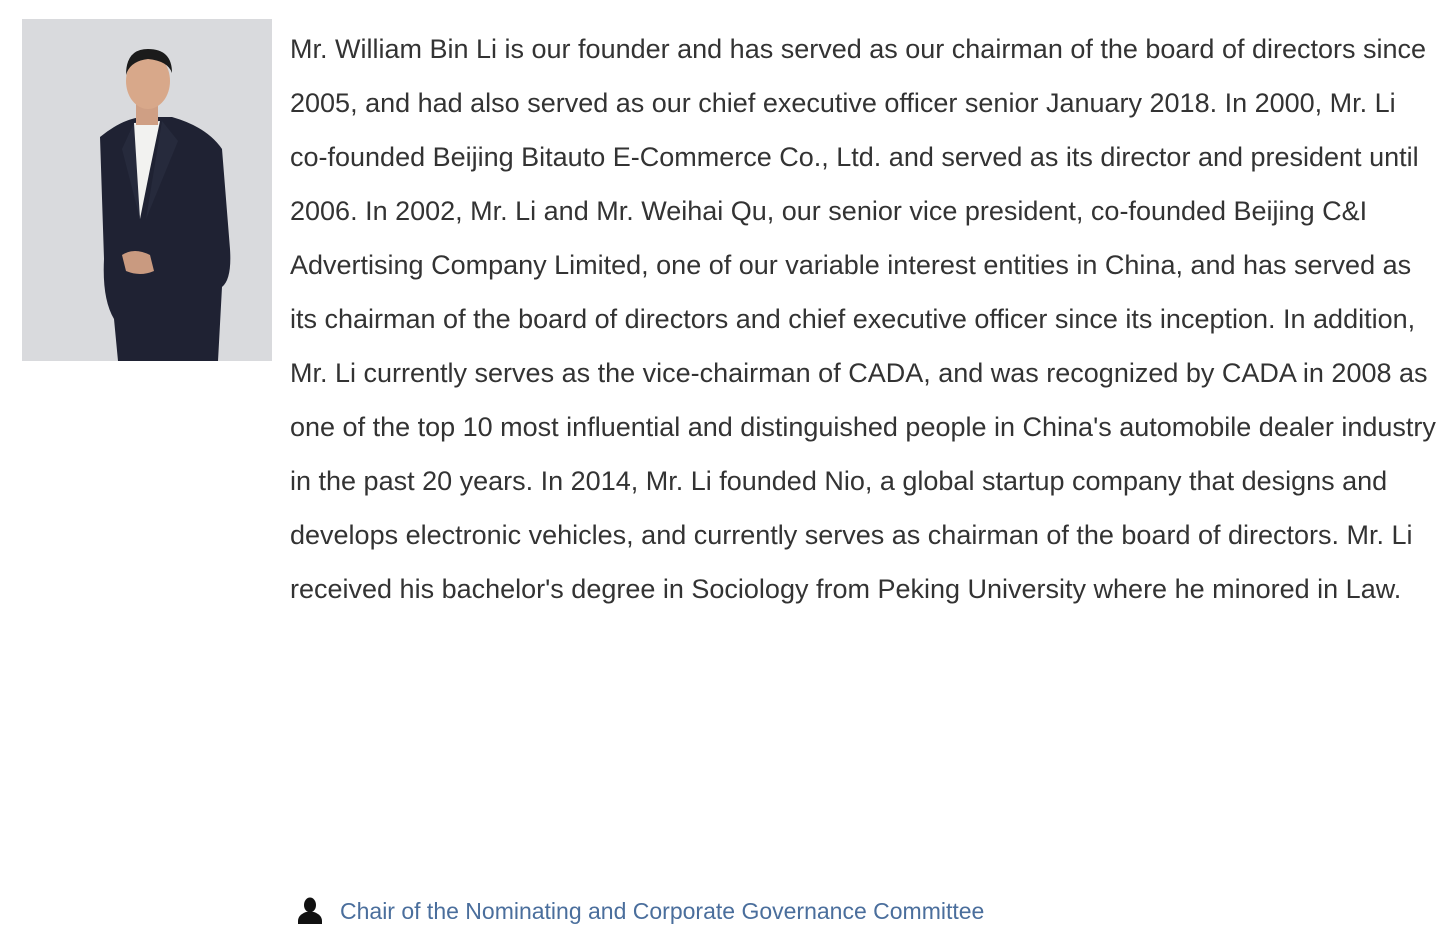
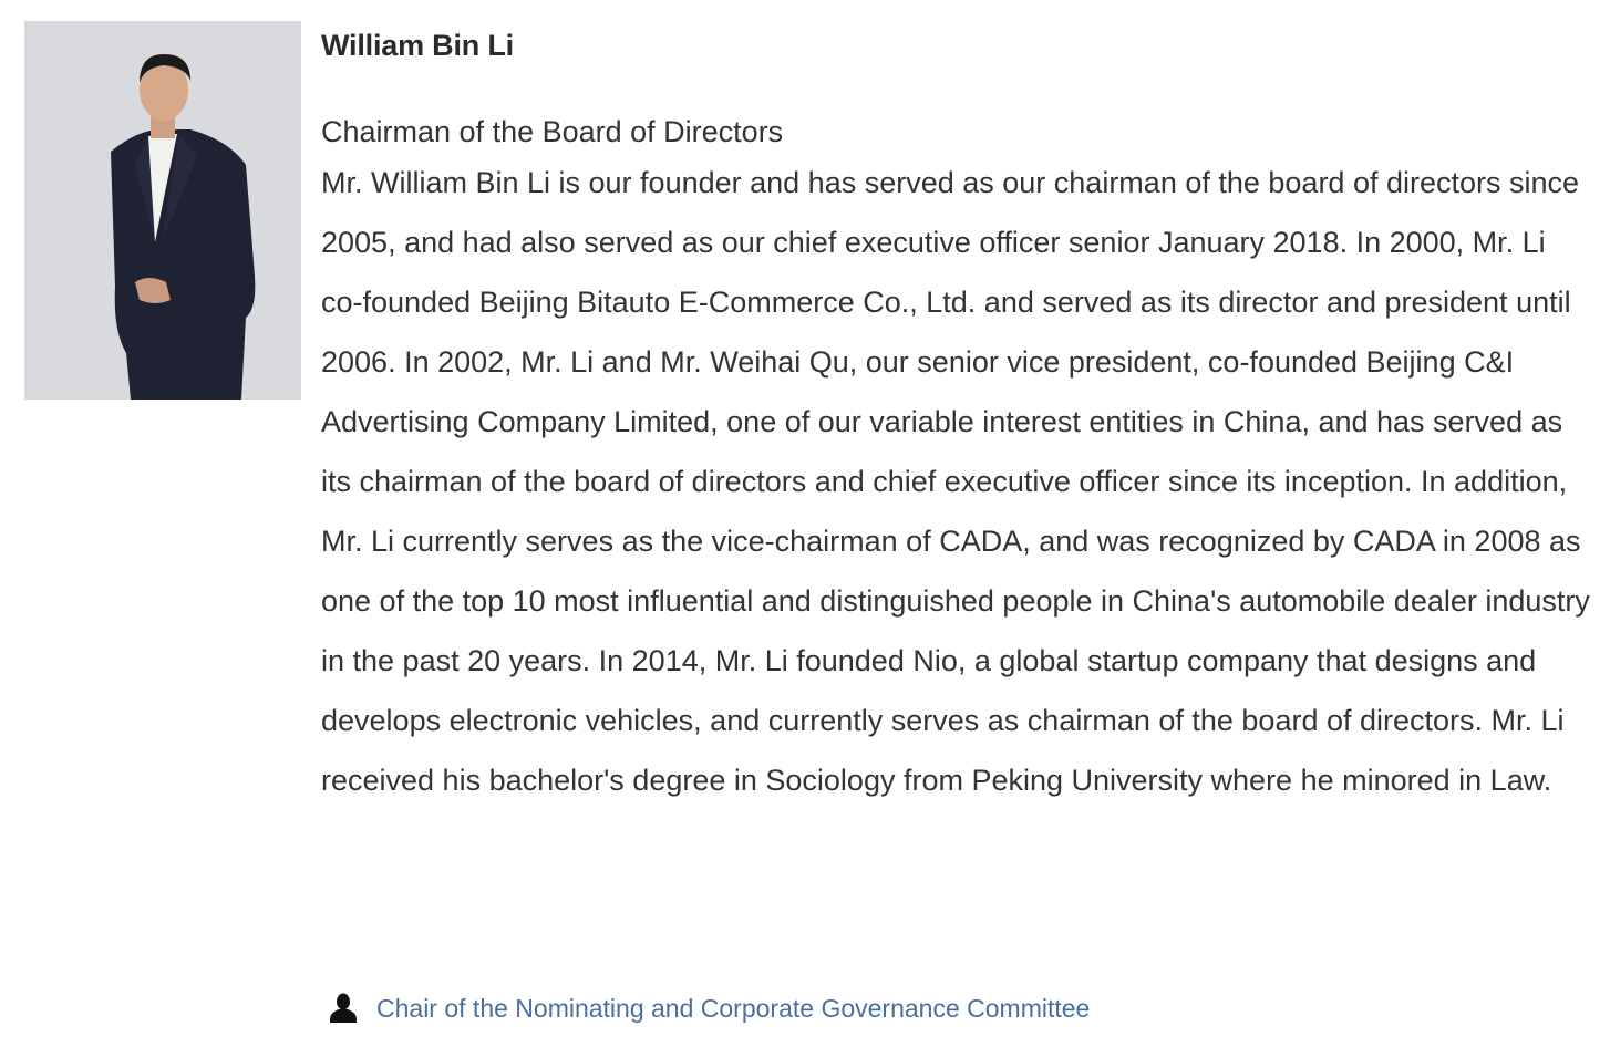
+ William Bin Li
+ Chairman of the Board of Directors
  Mr. William Bin Li is our founder and has served as our chairman of the board of directors since 2005, and had also served as our chief executive officer senior January 2018. In 2000, Mr. Li co-founded Beijing Bitauto E-Commerce Co., Ltd. and served as its director and president until 2006. In 2002, Mr. Li and Mr. Weihai Qu, our senior vice president, co-founded Beijing C&I Advertising Company Limited, one of our variable interest entities in China, and has served as its chairman of the board of directors and chief executive officer since its inception. In addition, Mr. Li currently serves as the vice-chairman of CADA, and was recognized by CADA in 2008 as one of the top 10 most influential and distinguished people in China's automobile dealer industry in the past 20 years. In 2014, Mr. Li founded Nio, a global startup company that designs and develops electronic vehicles, and currently serves as chairman of the board of directors. Mr. Li received his bachelor's degree in Sociology from Peking University where he minored in Law.
  Chair of the Nominating and Corporate Governance Committee
